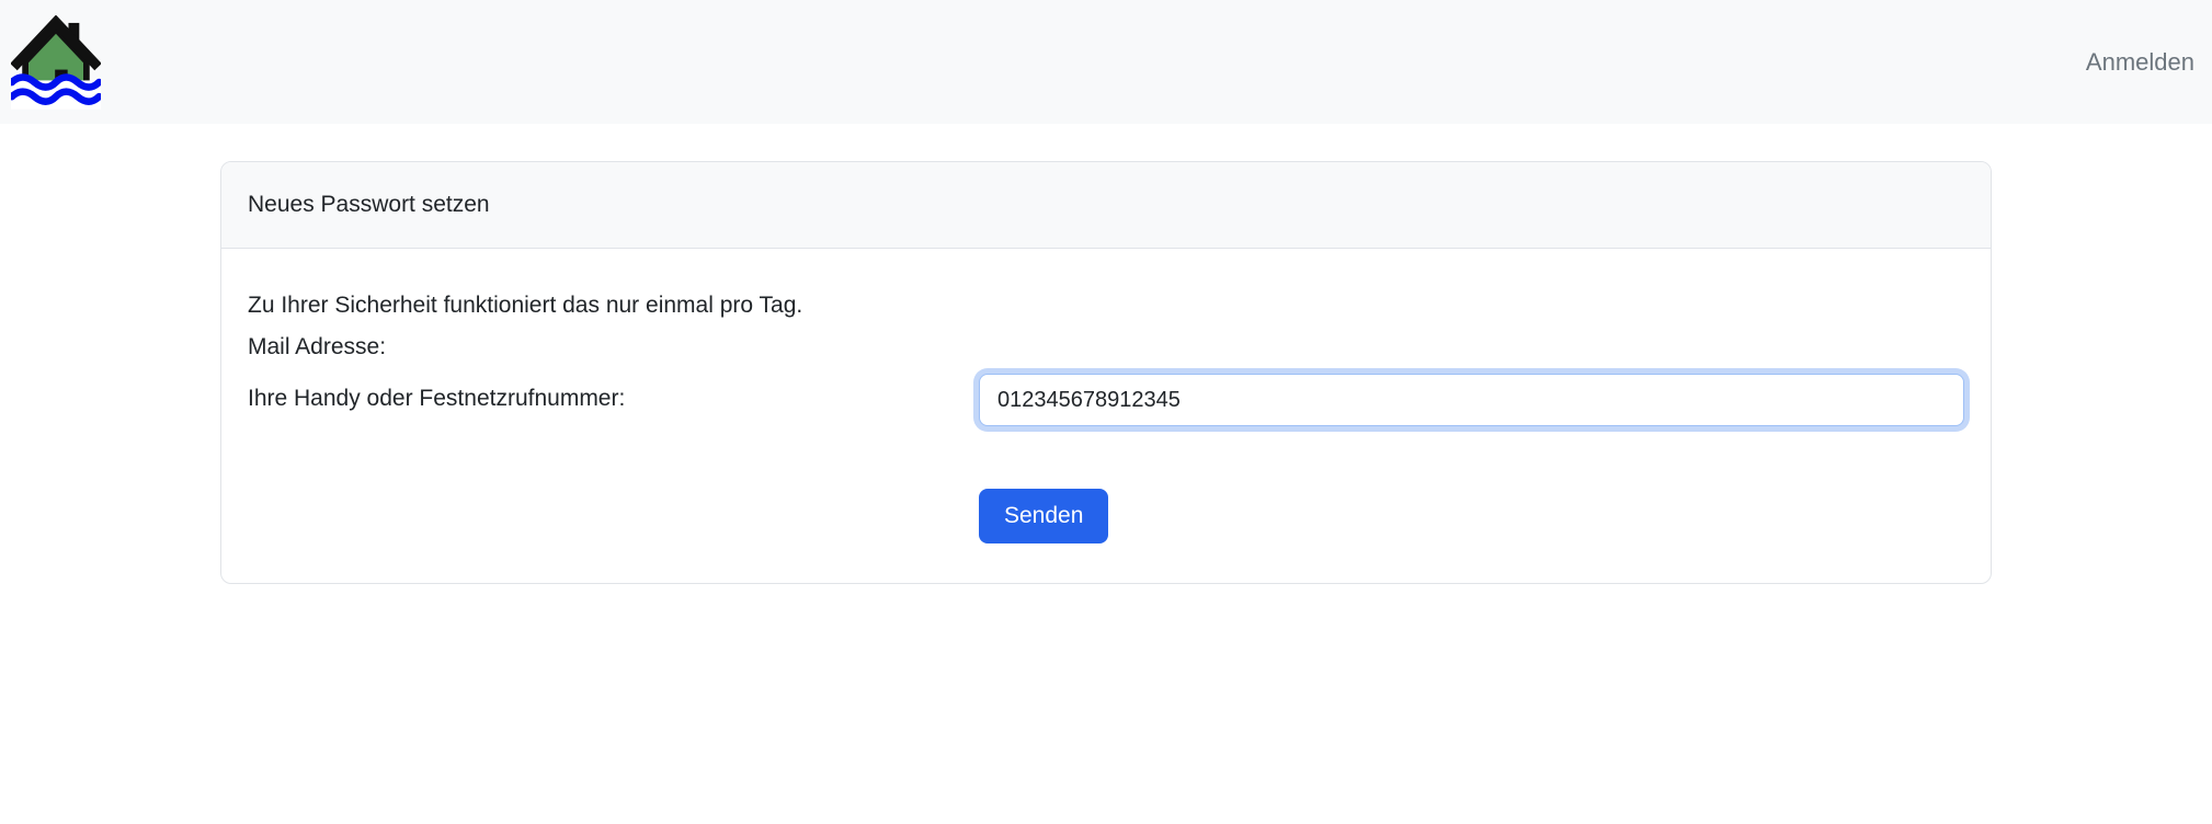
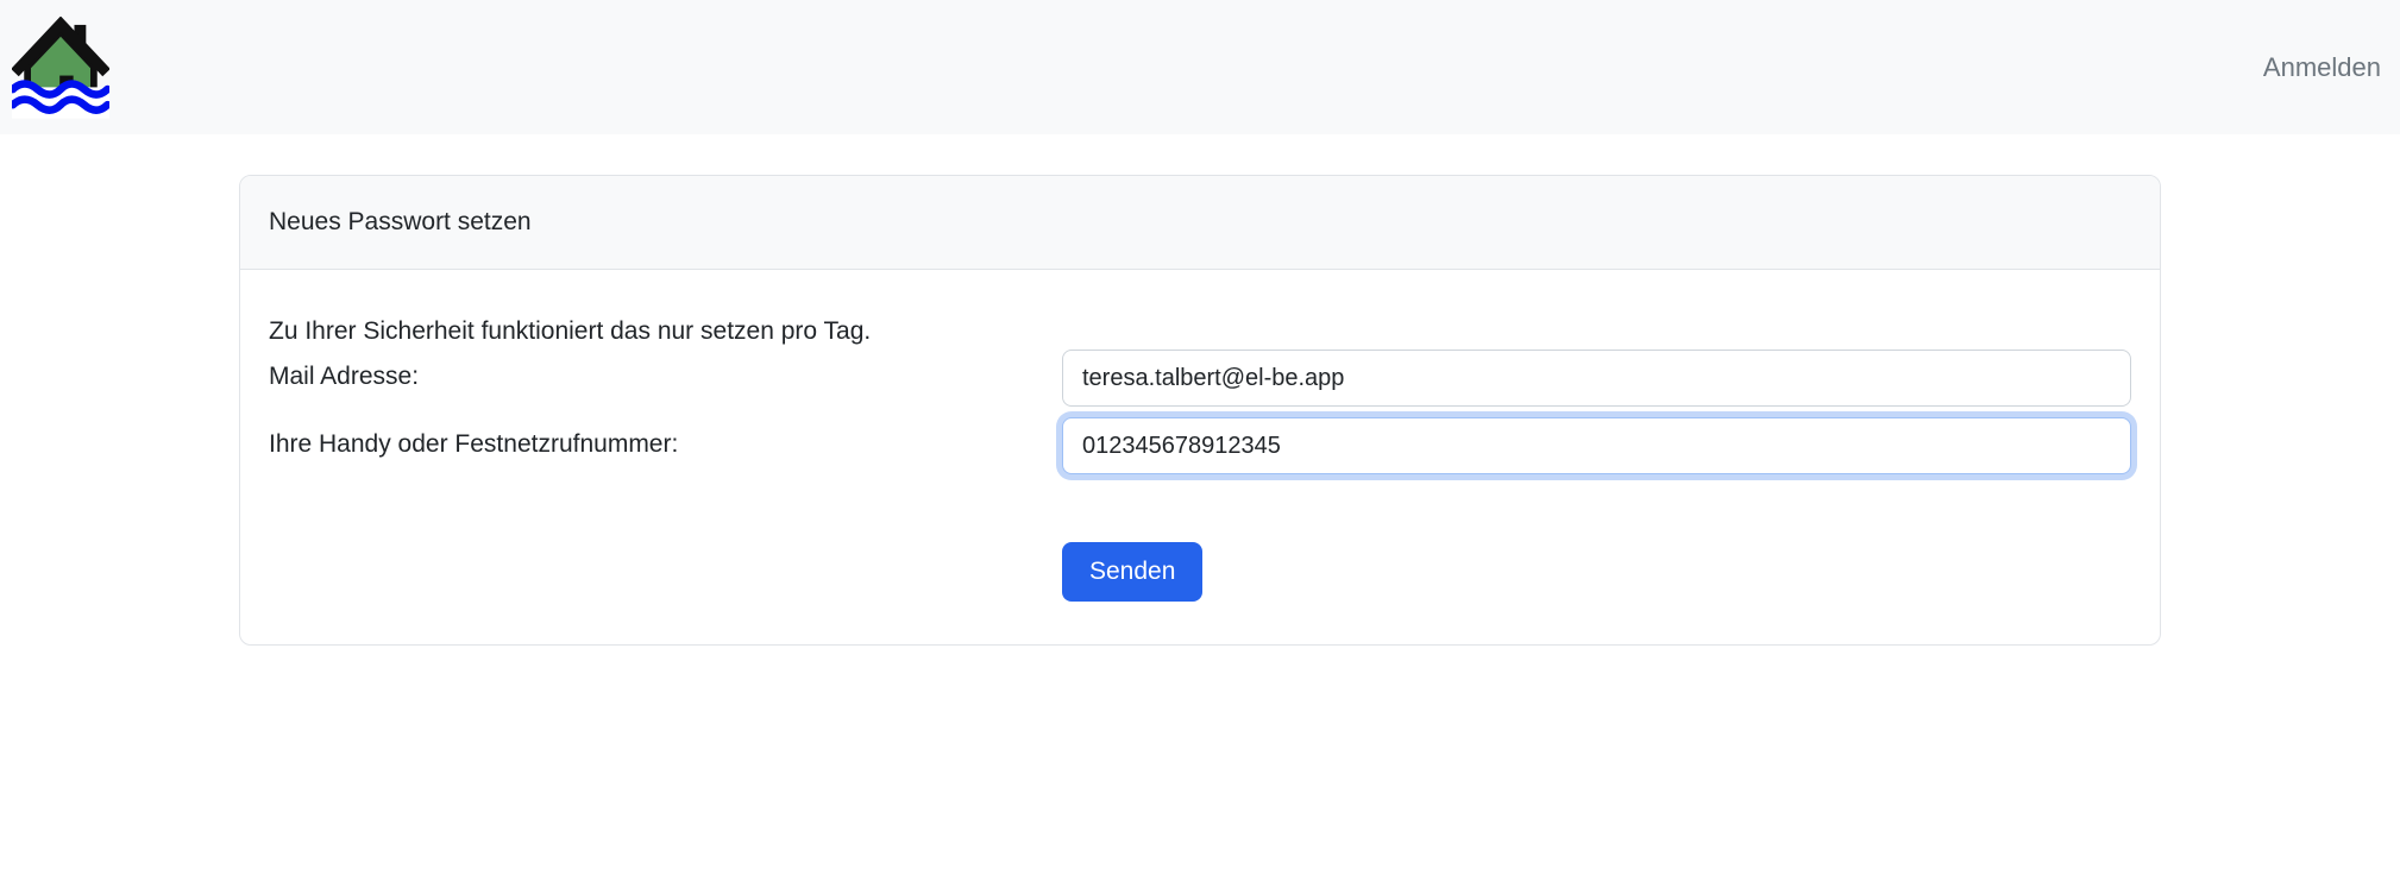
  Anmelden
  Neues Passwort setzen
- Zu Ihrer Sicherheit funktioniert das nur einmal pro Tag.
+ Zu Ihrer Sicherheit funktioniert das nur setzen pro Tag.
  Mail Adresse:
+ teresa.talbert@el-be.app
  Ihre Handy oder Festnetzrufnummer:
  012345678912345
  Senden
